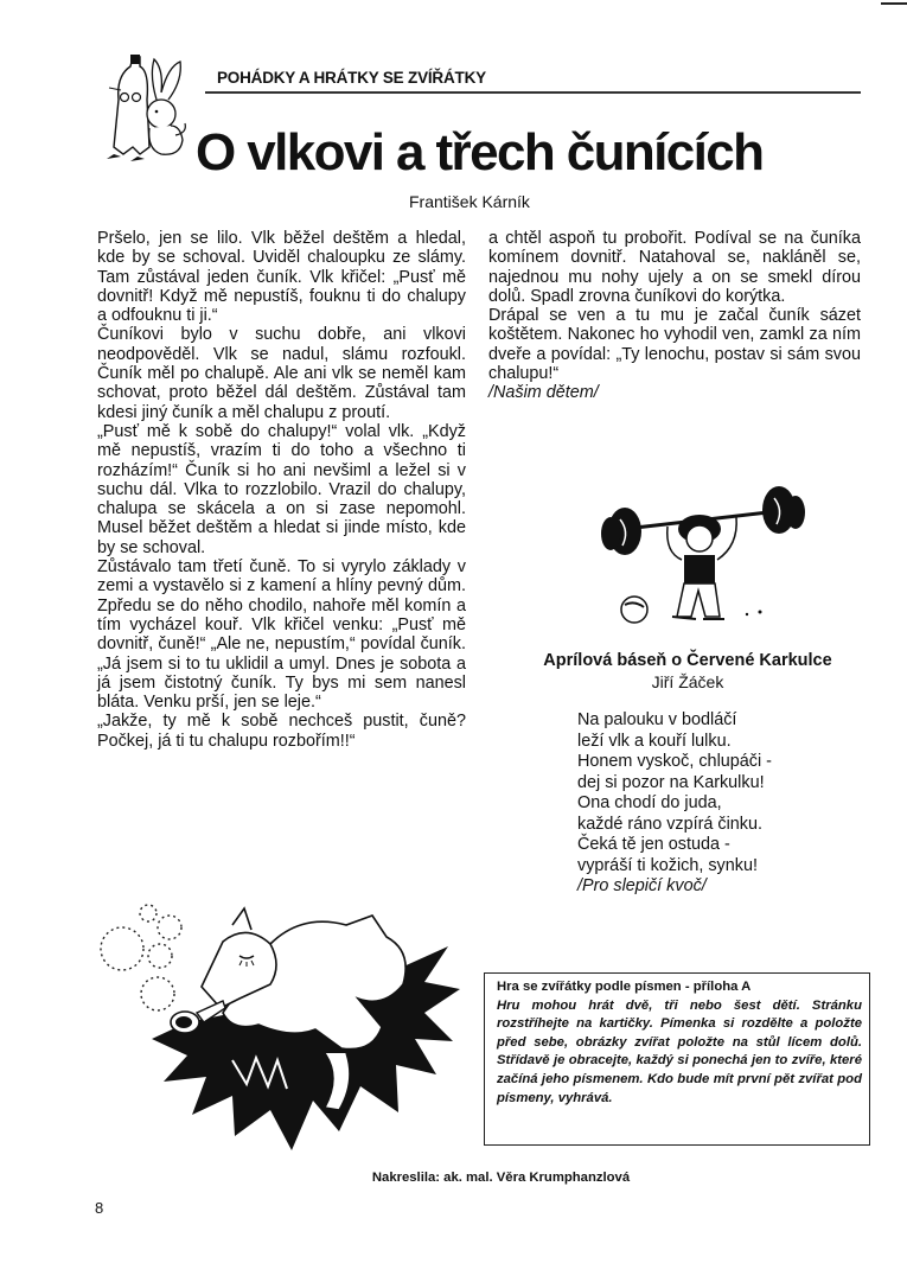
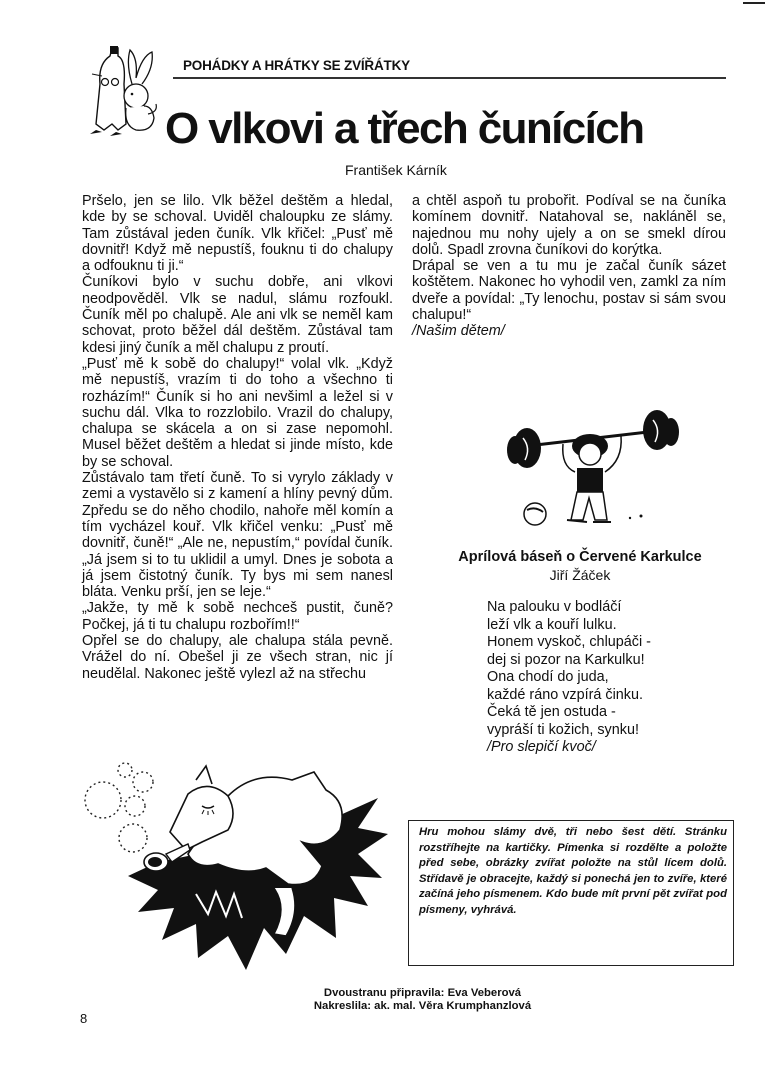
  POHÁDKY A HRÁTKY SE ZVÍŘÁTKY
  O vlkovi a třech čunících
  František Kárník
  Pršelo, jen se lilo. Vlk běžel deštěm a hledal, kde by se schoval. Uviděl chaloupku ze slámy. Tam zůstával jeden čuník. Vlk křičel: „Pusť mě dovnitř! Když mě nepustíš, fouknu ti do chalupy a odfouknu ti ji.“
  Čuníkovi bylo v suchu dobře, ani vlkovi neodpověděl. Vlk se nadul, slámu rozfoukl. Čuník měl po chalupě. Ale ani vlk se neměl kam schovat, proto běžel dál deštěm. Zůstával tam kdesi jiný čuník a měl chalupu z proutí.
  „Pusť mě k sobě do chalupy!“ volal vlk. „Když mě nepustíš, vrazím ti do toho a všechno ti rozházím!“ Čuník si ho ani nevšiml a ležel si v suchu dál. Vlka to rozzlobilo. Vrazil do chalupy, chalupa se skácela a on si zase nepomohl. Musel běžet deštěm a hledat si jinde místo, kde by se schoval.
  Zůstávalo tam třetí čuně. To si vyrylo základy v zemi a vystavělo si z kamení a hlíny pevný dům. Zpředu se do něho chodilo, nahoře měl komín a tím vycházel kouř. Vlk křičel venku: „Pusť mě dovnitř, čuně!“ „Ale ne, nepustím,“ povídal čuník. „Já jsem si to tu uklidil a umyl. Dnes je sobota a já jsem čistotný čuník. Ty bys mi sem nanesl bláta. Venku prší, jen se leje.“
  „Jakže, ty mě k sobě nechceš pustit, čuně? Počkej, já ti tu chalupu rozbořím!!“
+ Opřel se do chalupy, ale chalupa stála pevně. Vrážel do ní. Obešel ji ze všech stran, nic jí neudělal. Nakonec ještě vylezl až na střechu
  a chtěl aspoň tu probořit. Podíval se na čuníka komínem dovnitř. Natahoval se, nakláněl se, najednou mu nohy ujely a on se smekl dírou dolů. Spadl zrovna čuníkovi do korýtka.
  Drápal se ven a tu mu je začal čuník sázet koštětem. Nakonec ho vyhodil ven, zamkl za ním dveře a povídal: „Ty lenochu, postav si sám svou chalupu!“
  /Našim dětem/
  Aprílová báseň o Červené Karkulce
  Jiří Žáček
  Na palouku v bodláčí
  leží vlk a kouří lulku.
  Honem vyskoč, chlupáči -
  dej si pozor na Karkulku!
  Ona chodí do juda,
  každé ráno vzpírá činku.
  Čeká tě jen ostuda -
  vypráší ti kožich, synku!
  /Pro slepičí kvoč/
- Hra se zvířátky podle písmen - příloha A
- Hru mohou hrát dvě, tři nebo šest dětí. Stránku rozstříhejte na kartičky. Pímenka si rozdělte a položte před sebe, obrázky zvířat položte na stůl lícem dolů. Střídavě je obracejte, každý si ponechá jen to zvíře, které začíná jeho písmenem. Kdo bude mít první pět zvířat pod písmeny, vyhrává.
+ Hru mohou slámy dvě, tři nebo šest dětí. Stránku rozstříhejte na kartičky. Pímenka si rozdělte a položte před sebe, obrázky zvířat položte na stůl lícem dolů. Střídavě je obracejte, každý si ponechá jen to zvíře, které začíná jeho písmenem. Kdo bude mít první pět zvířat pod písmeny, vyhrává.
+ Dvoustranu připravila: Eva Veberová
  Nakreslila: ak. mal. Věra Krumphanzlová
  8
